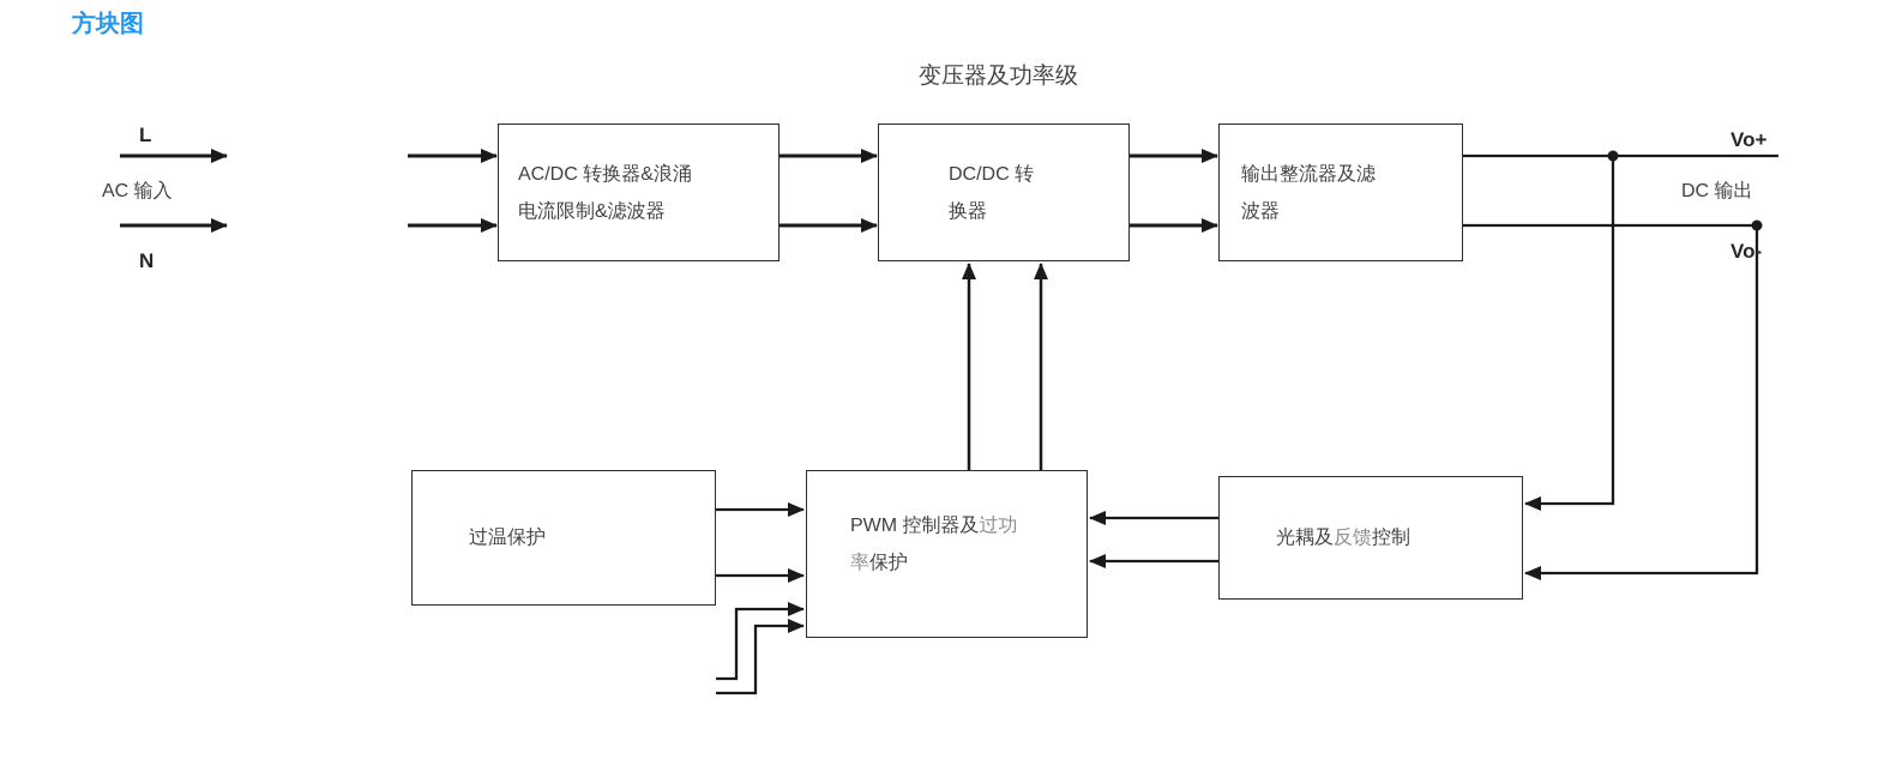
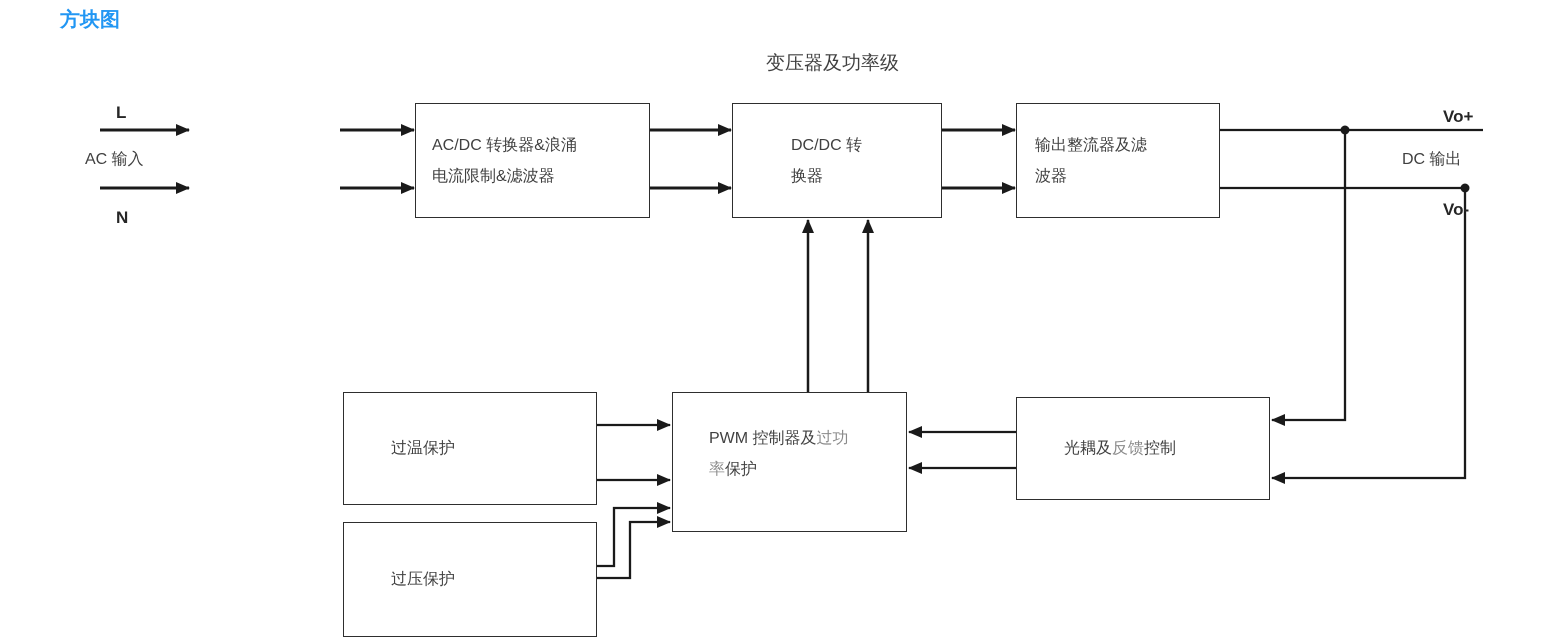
  方块图
  变压器及功率级
  L
  AC 输入
  N
  Vo+
  DC 输出
  Vo-
  AC/DC 转换器&浪涌
  电流限制&滤波器
  DC/DC 转
  换器
  输出整流器及滤
  波器
  过温保护
+ 过压保护
  PWM 控制器及过功
  率保护
  光耦及反馈控制
